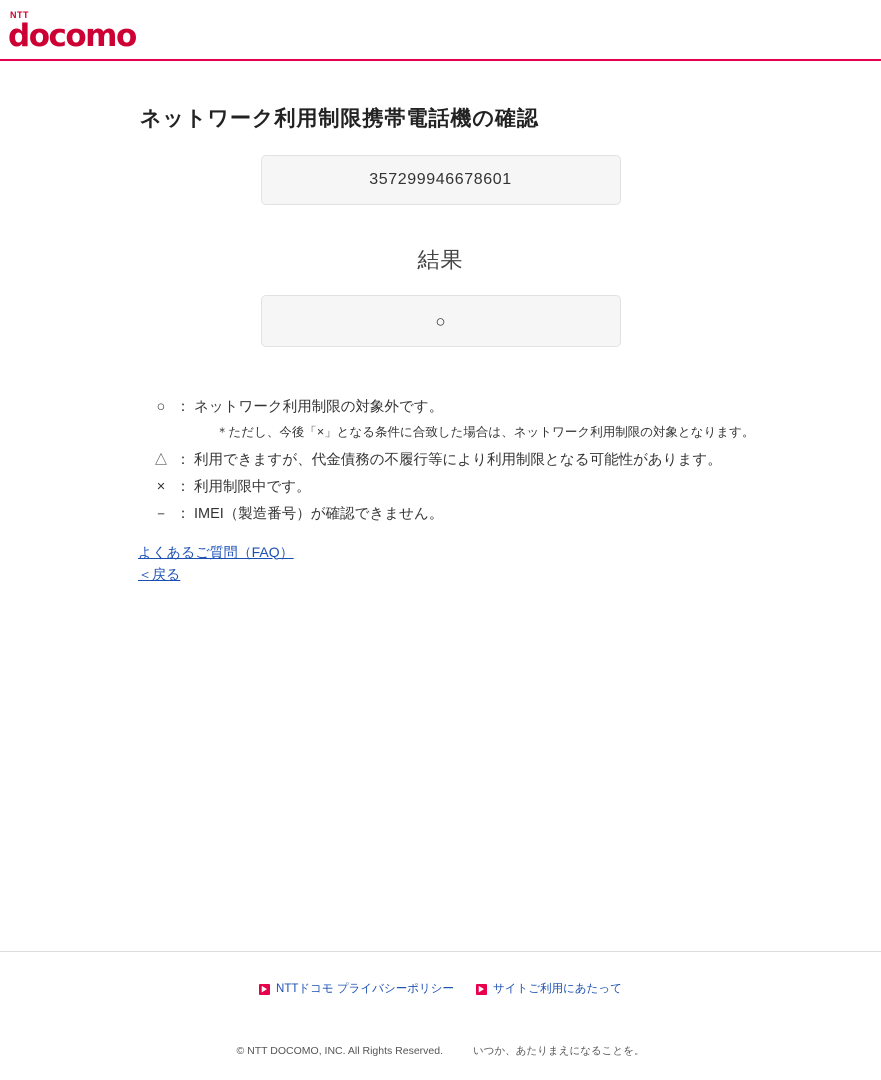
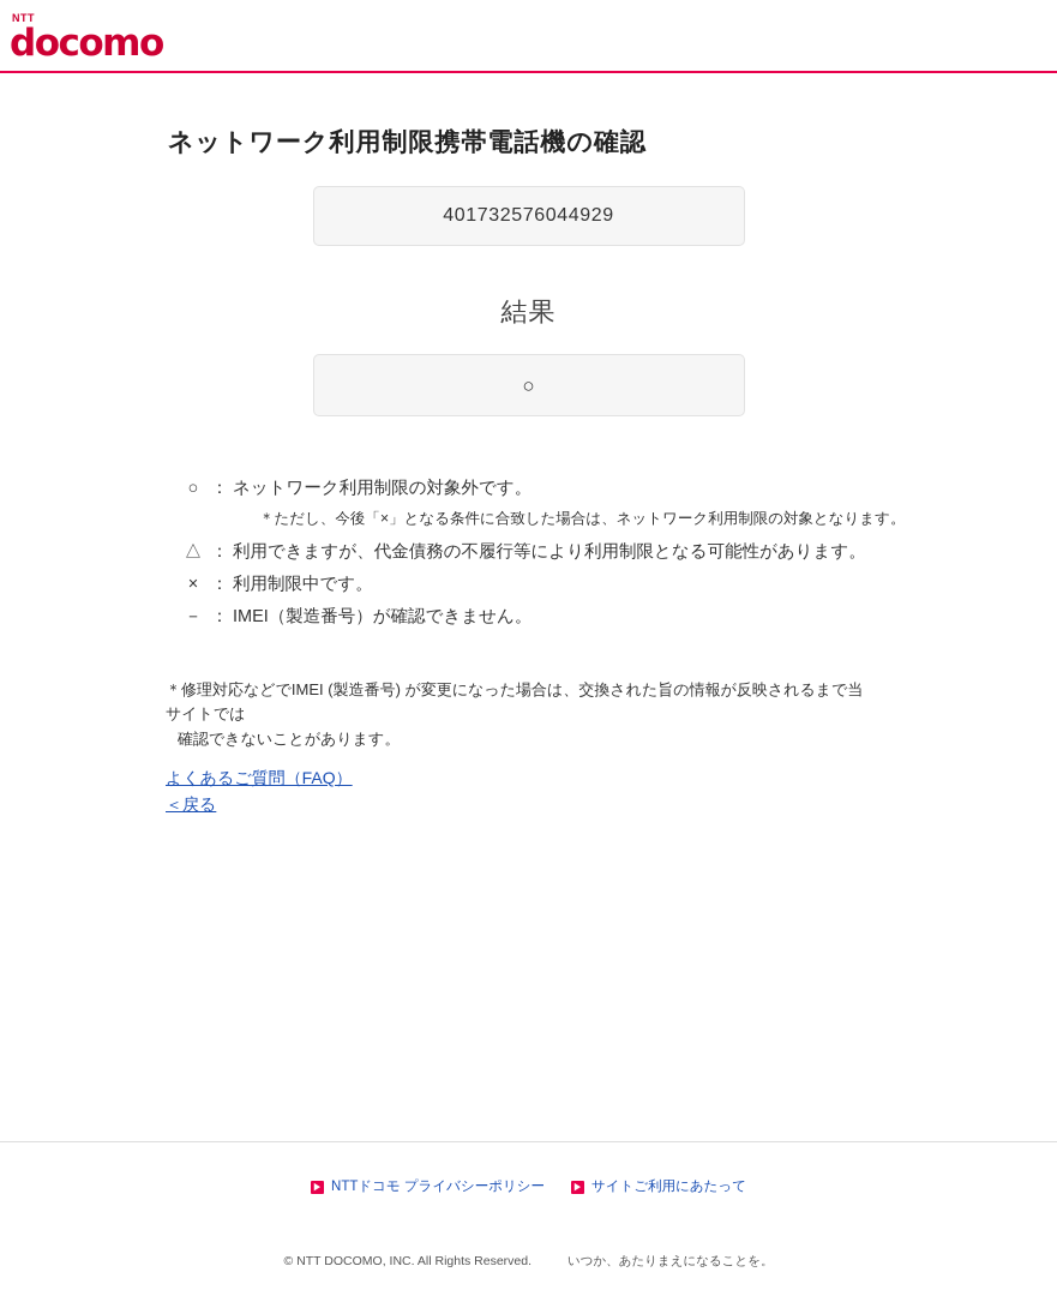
  NTT
  docomo
  ネットワーク利用制限携帯電話機の確認
- 357299946678601
+ 401732576044929
  結果
  ○
  ○
  ：
  ネットワーク利用制限の対象外です。
  ＊ただし、今後「×」となる条件に合致した場合は、ネットワーク利用制限の対象となります。
  △
  ：
  利用できますが、代金債務の不履行等により利用制限となる可能性があります。
  ×
  ：
  利用制限中です。
  －
  ：
  IMEI（製造番号）が確認できません。
+ ＊修理対応などでIMEI (製造番号) が変更になった場合は、交換された旨の情報が反映されるまで当サイトでは
+ 確認できないことがあります。
  よくあるご質問（FAQ）
  ＜戻る
  ▶
  NTTドコモ プライバシーポリシー
  ▶
  サイトご利用にあたって
  © NTT DOCOMO, INC. All Rights Reserved.
  いつか、あたりまえになることを。
